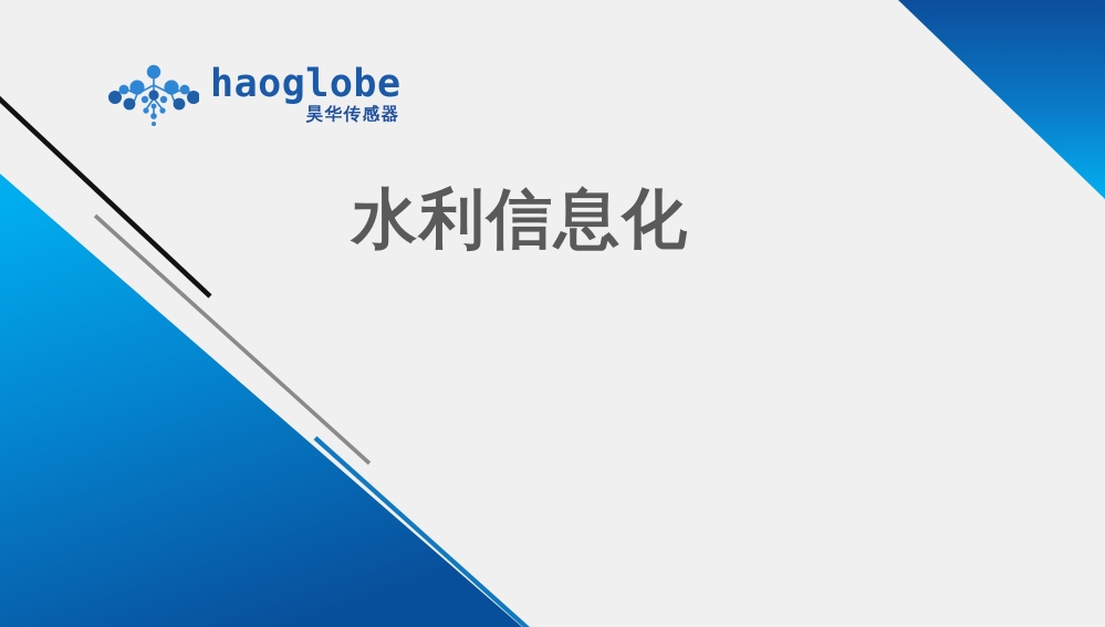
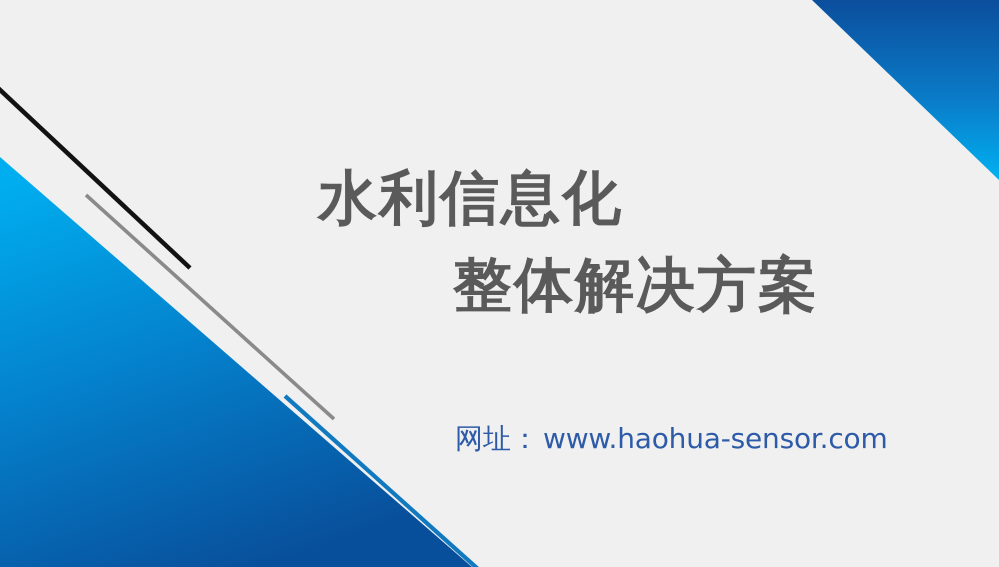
- haoglobe
- 昊华传感器
  水利信息化
+ 整体解决方案
+ 网址：
+ www.haohua-sensor.com
